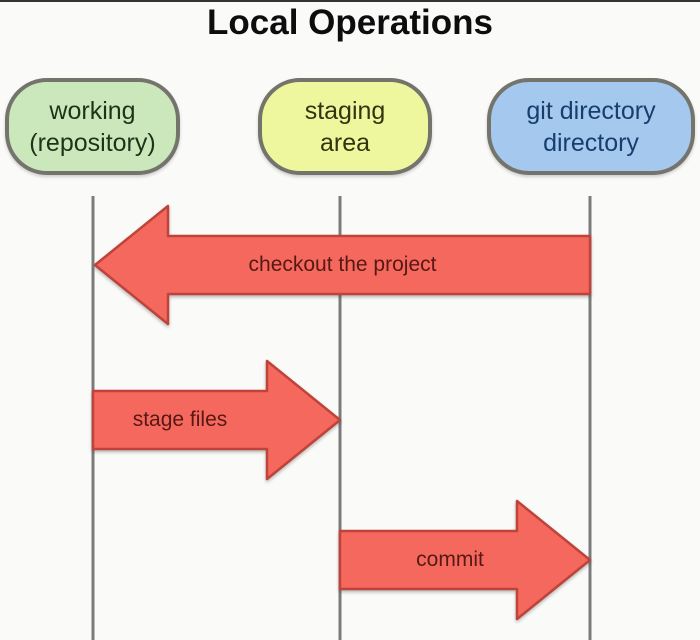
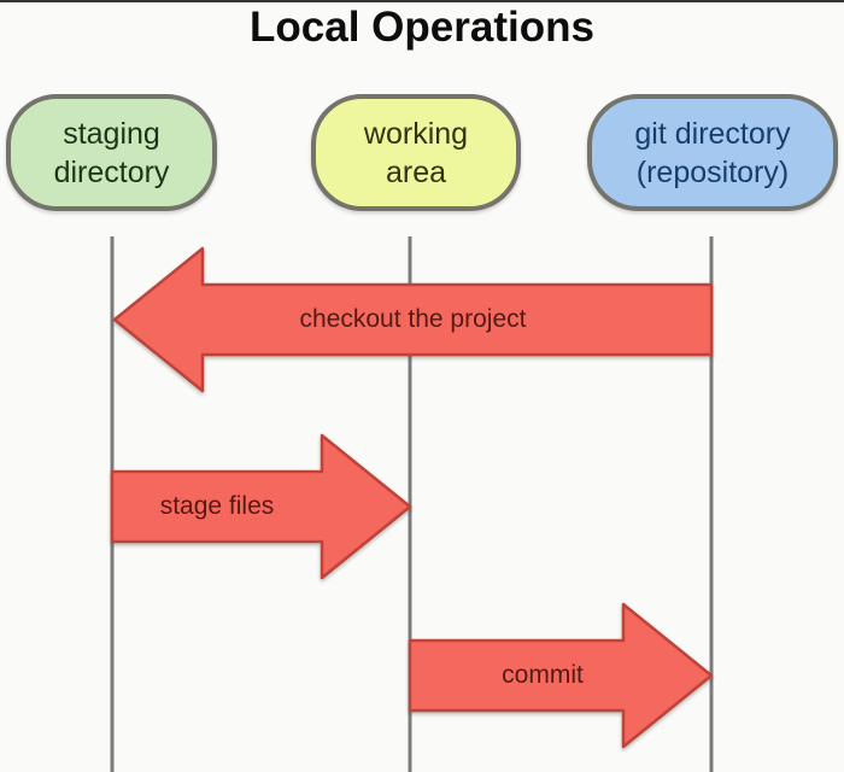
  Local Operations
- working
+ staging
- (repository)
+ directory
- staging
+ working
  area
  git directory
- directory
+ (repository)
  checkout the project
  stage files
  commit
